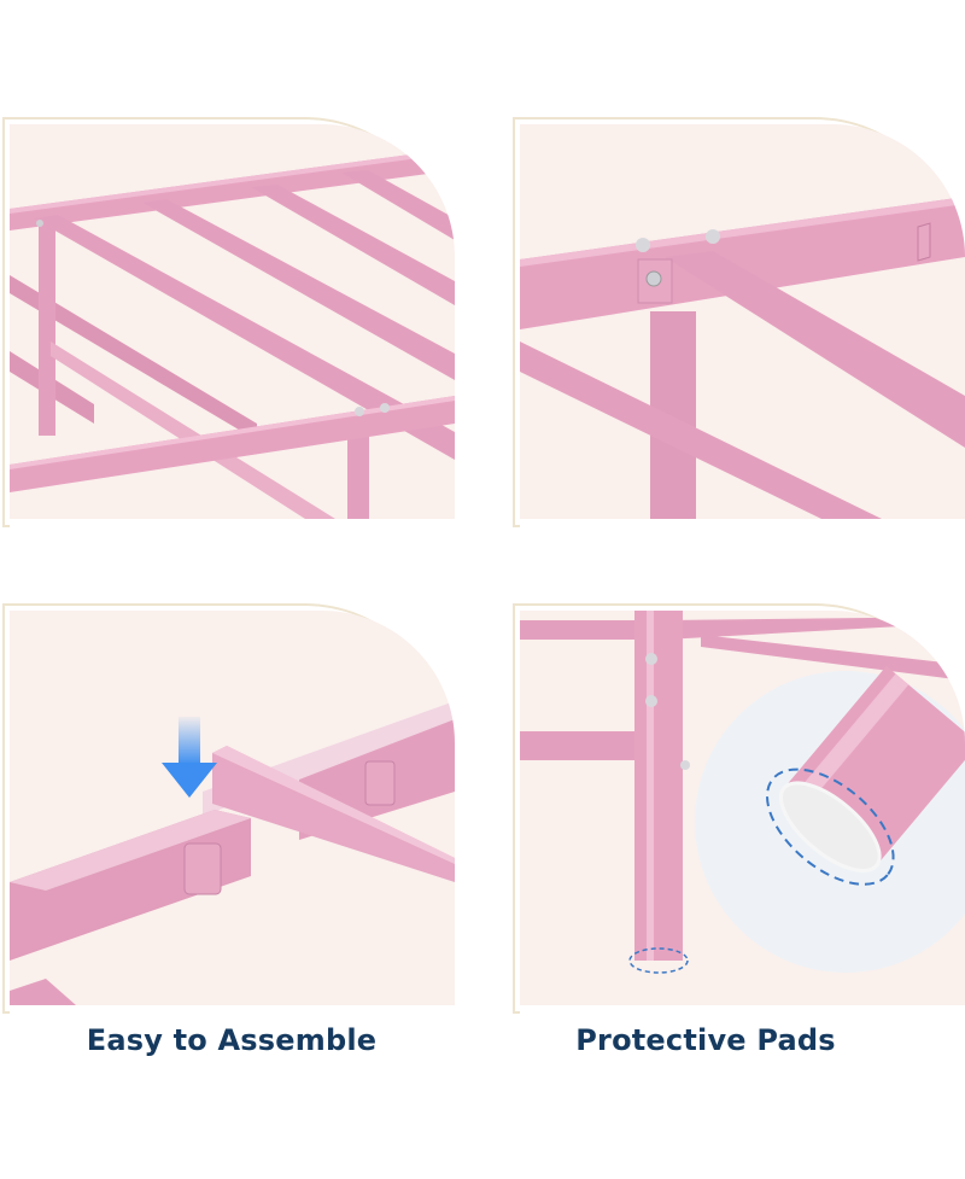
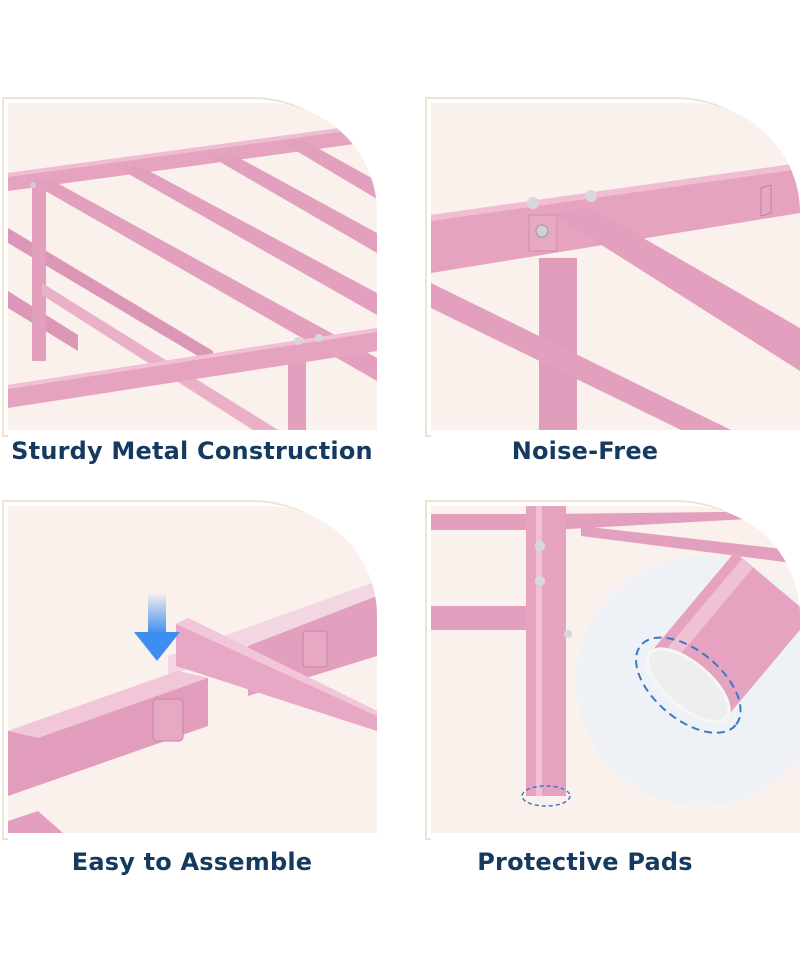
+ Sturdy Metal Construction
+ Noise-Free
  Easy to Assemble
  Protective Pads
